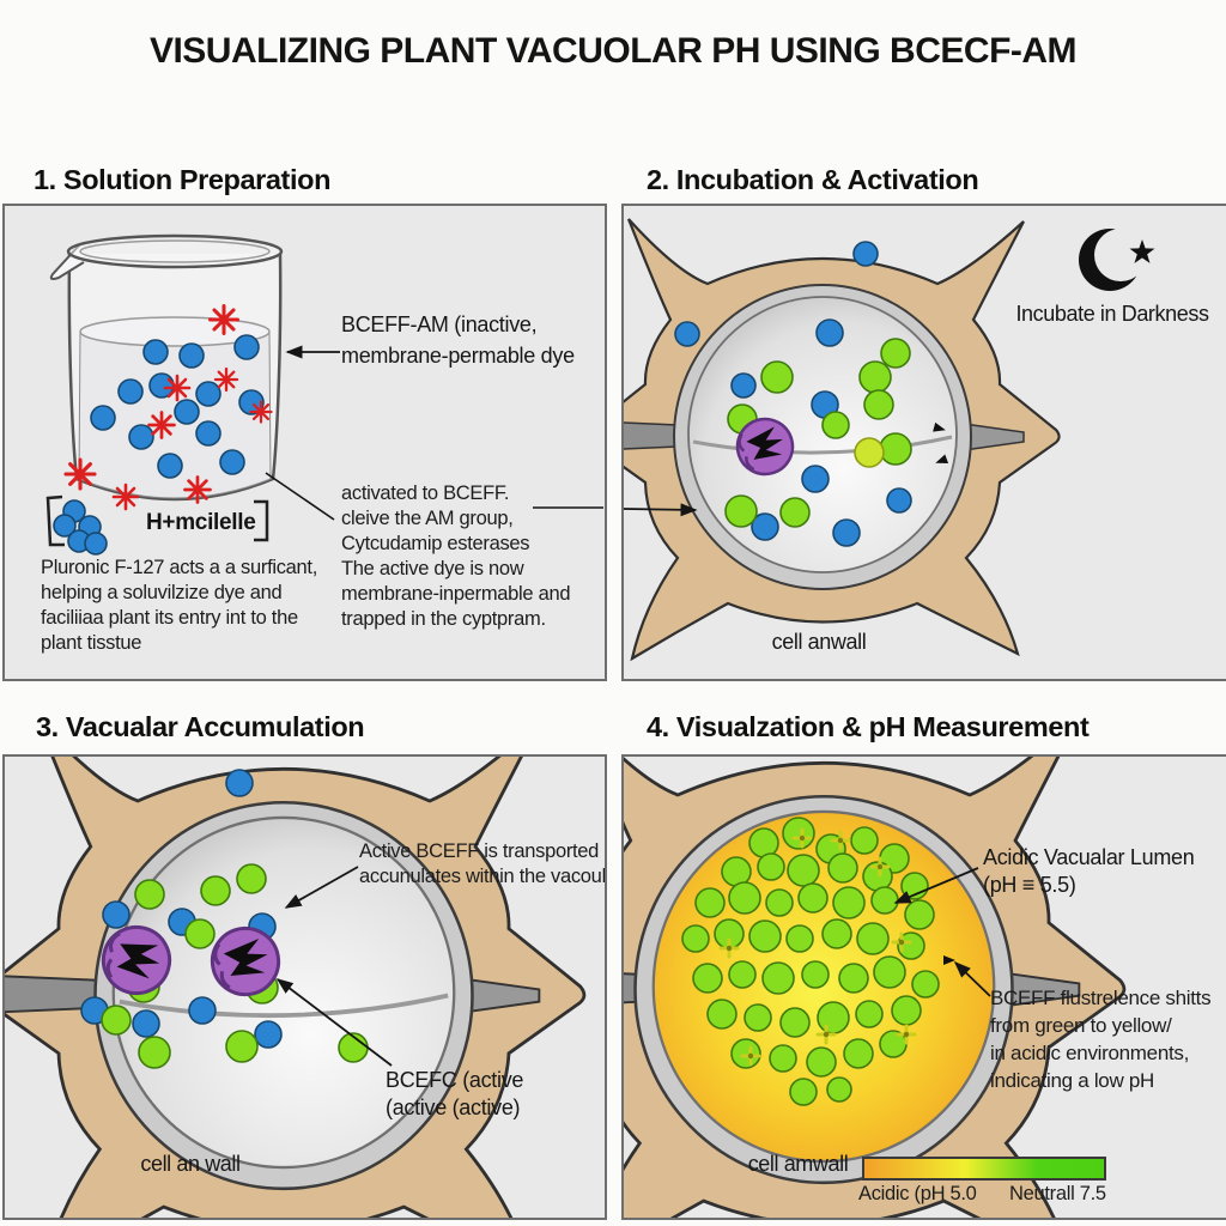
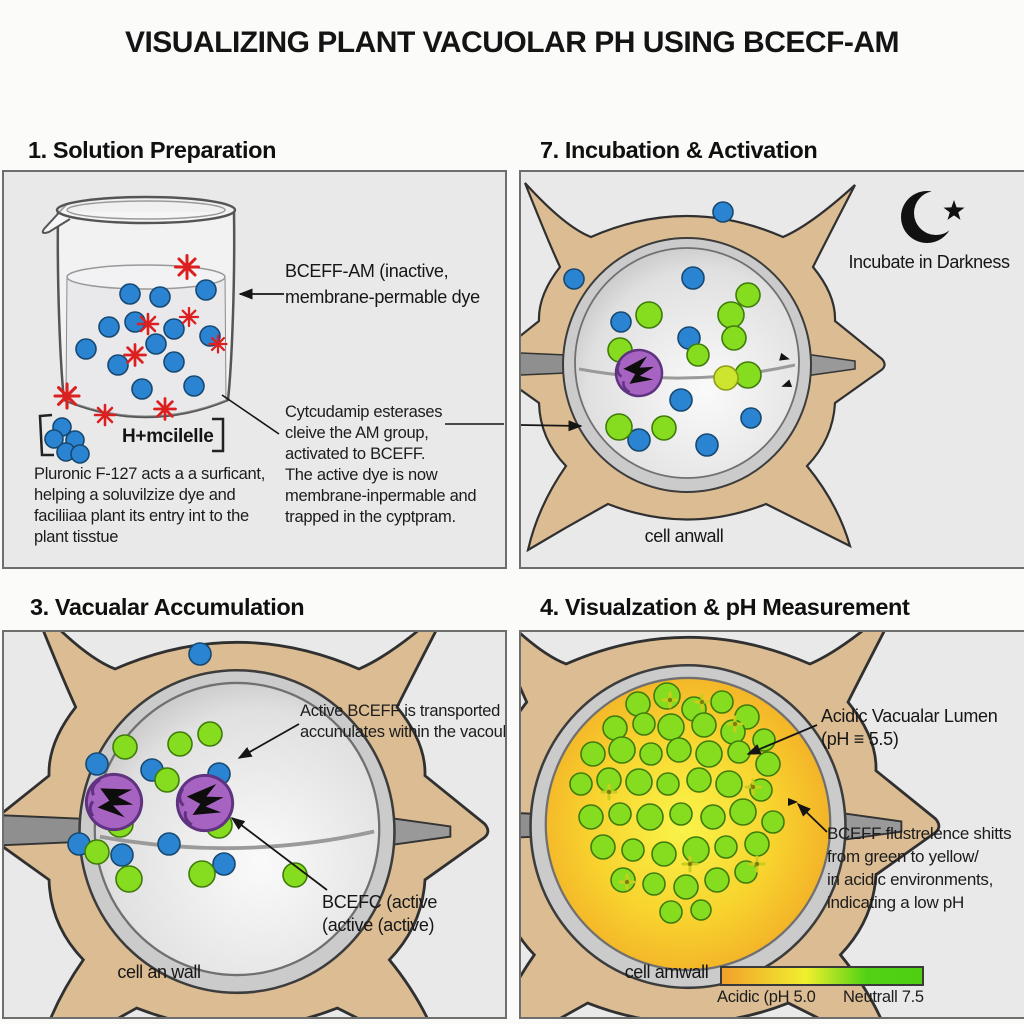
  VISUALIZING PLANT VACUOLAR PH USING BCECF-AM
  1. Solution Preparation
- 2. Incubation & Activation
+ 7. Incubation & Activation
  3. Vacualar Accumulation
  4. Visualzation & pH Measurement
  BCEFF-AM (inactive,
  membrane-permable dye
  H+mcilelle
- activated to BCEFF.
+ Cytcudamip esterases
  cleive the AM group,
- Cytcudamip esterases
+ activated to BCEFF.
  The active dye is now
  membrane-inpermable and
  trapped in the cyptpram.
  Pluronic F-127 acts a a surficant,
  helping a soluvilzize dye and
  faciliiaa plant its entry int to the
  plant tisstue
  Incubate in Darkness
  cell anwall
  Active BCEFF is transported
  accunulates within the vacoul
  BCEFC (active
  (active (active)
  cell an wall
  Acidic Vacualar Lumen
  (pH ≡ 5.5)
  BCEFF flustrelence shitts
  from green to yellow/
  in acidic environments,
  indicating a low pH
  cell amwall
  Acidic (pH 5.0
  Neutrall 7.5
